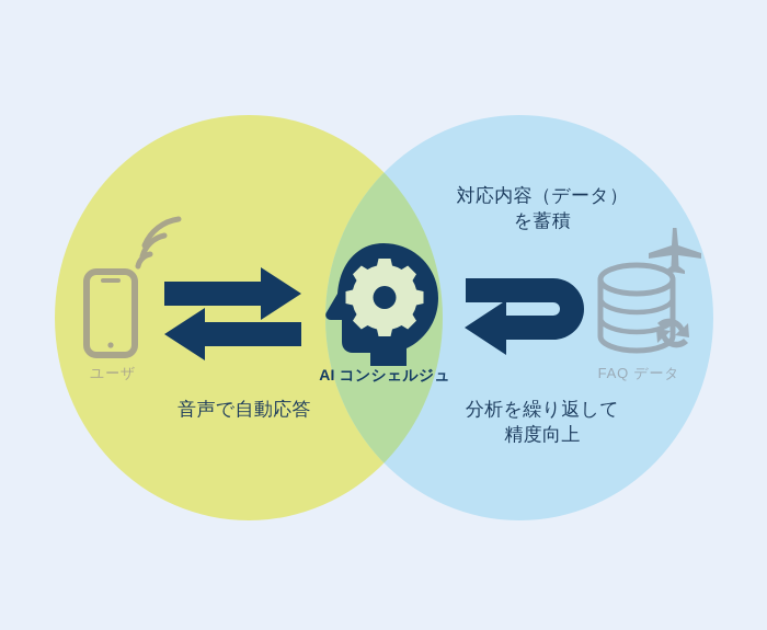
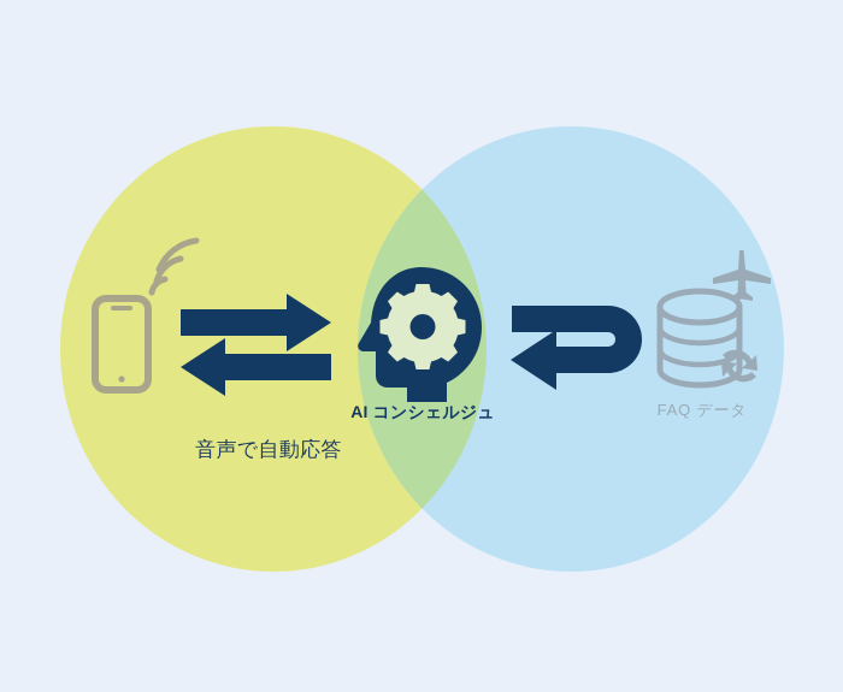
  音声で自動応答
- 対応内容（データ）
- を蓄積
- 分析を繰り返して
- 精度向上
- ユーザ
  FAQ データ
  AI コンシェルジュ
